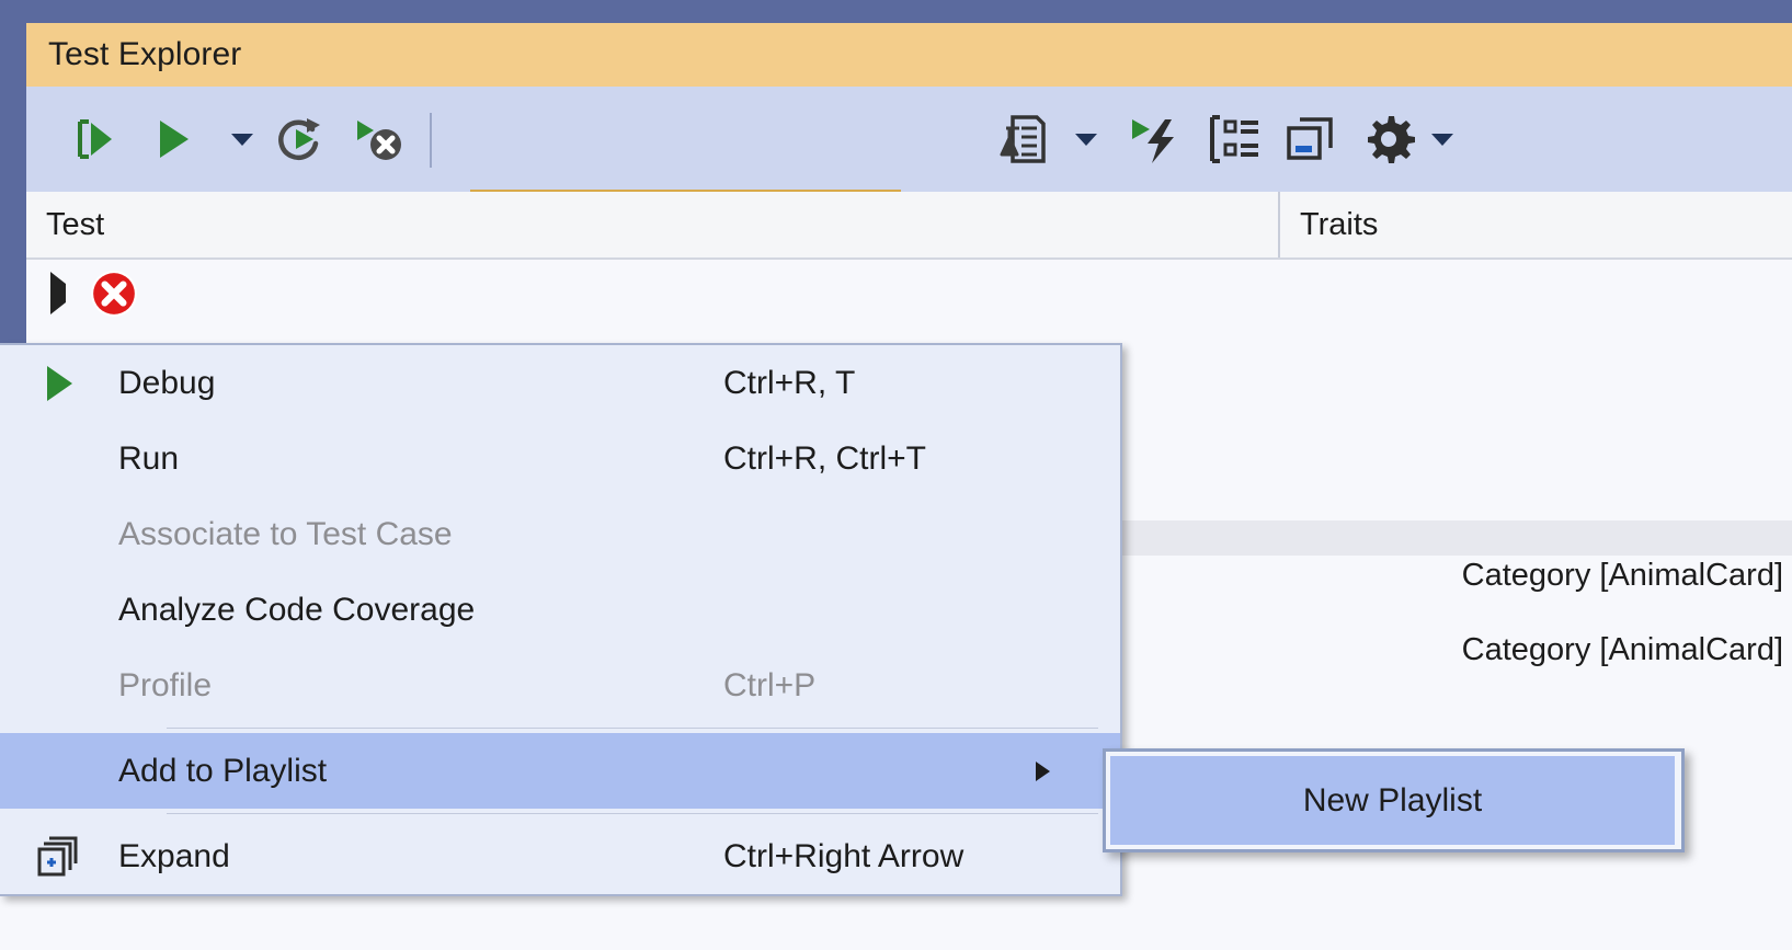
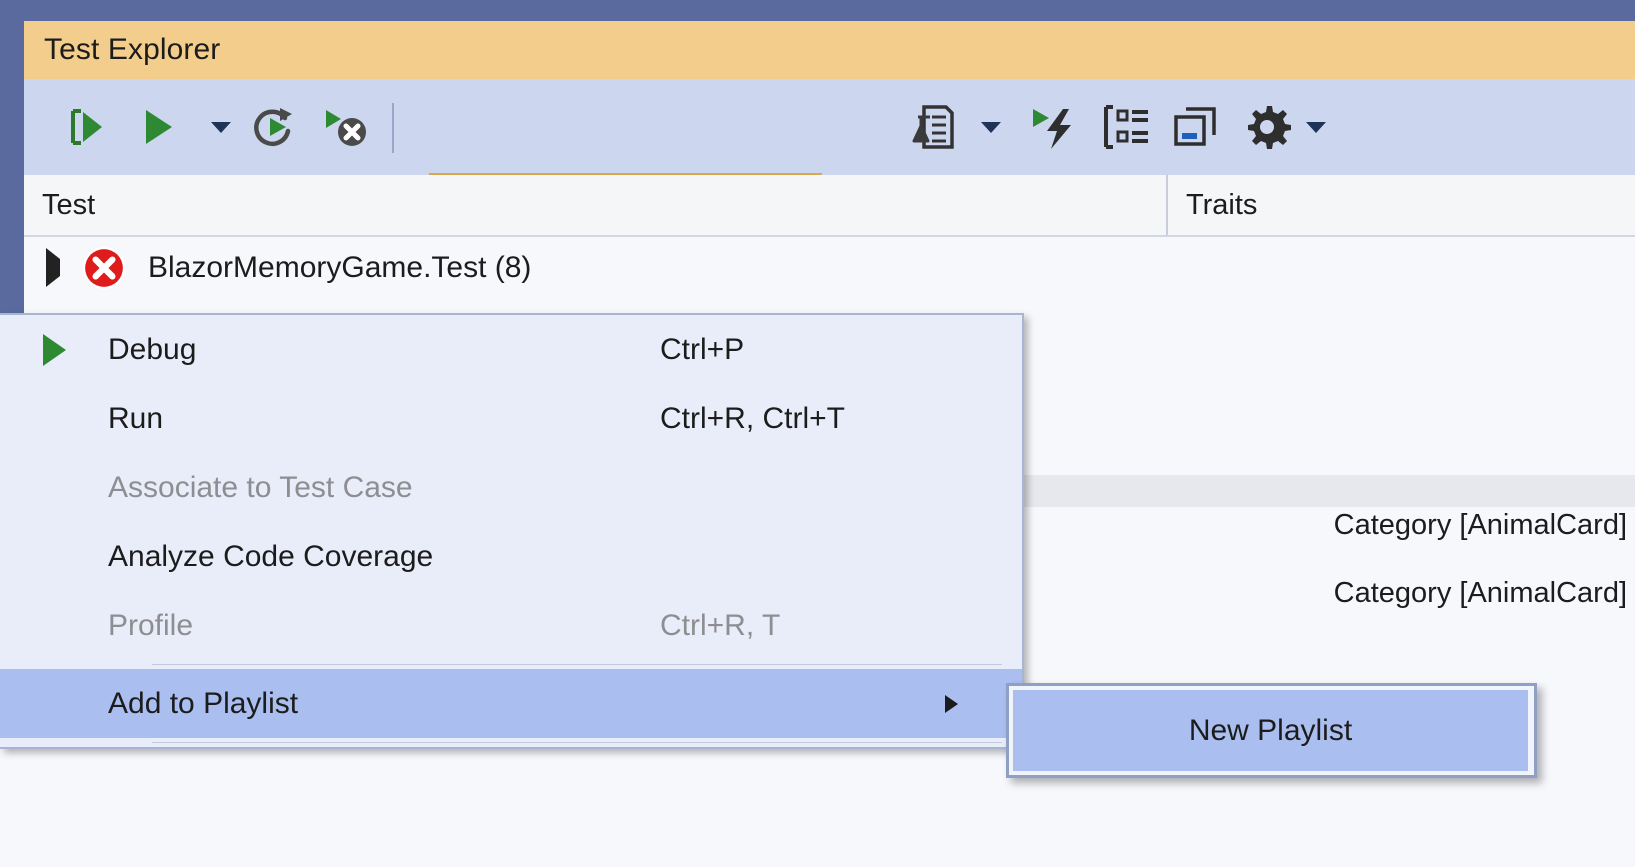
  Test Explorer
  Test
  Traits
+ BlazorMemoryGame.Test (8)
  Category [AnimalCard]
  Category [AnimalCard]
  Debug
- Ctrl+R, T
+ Ctrl+P
  Run
  Ctrl+R, Ctrl+T
  Associate to Test Case
  Analyze Code Coverage
  Profile
- Ctrl+P
+ Ctrl+R, T
  Add to Playlist
- Expand
- Ctrl+Right Arrow
  New Playlist
